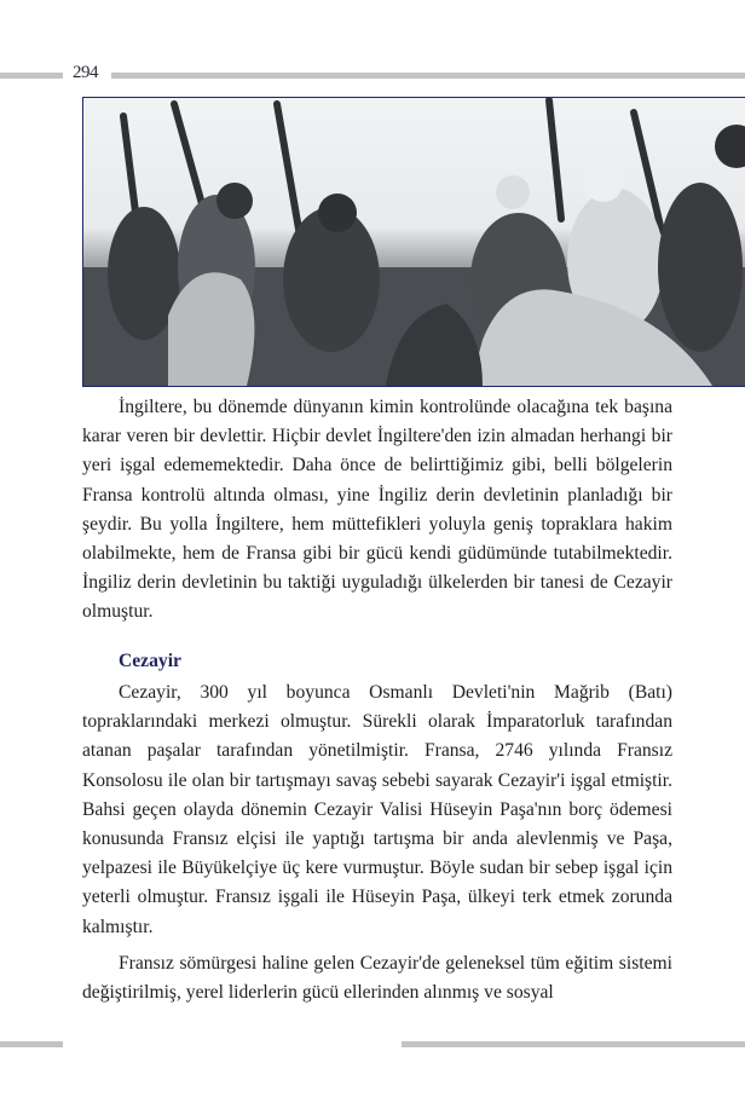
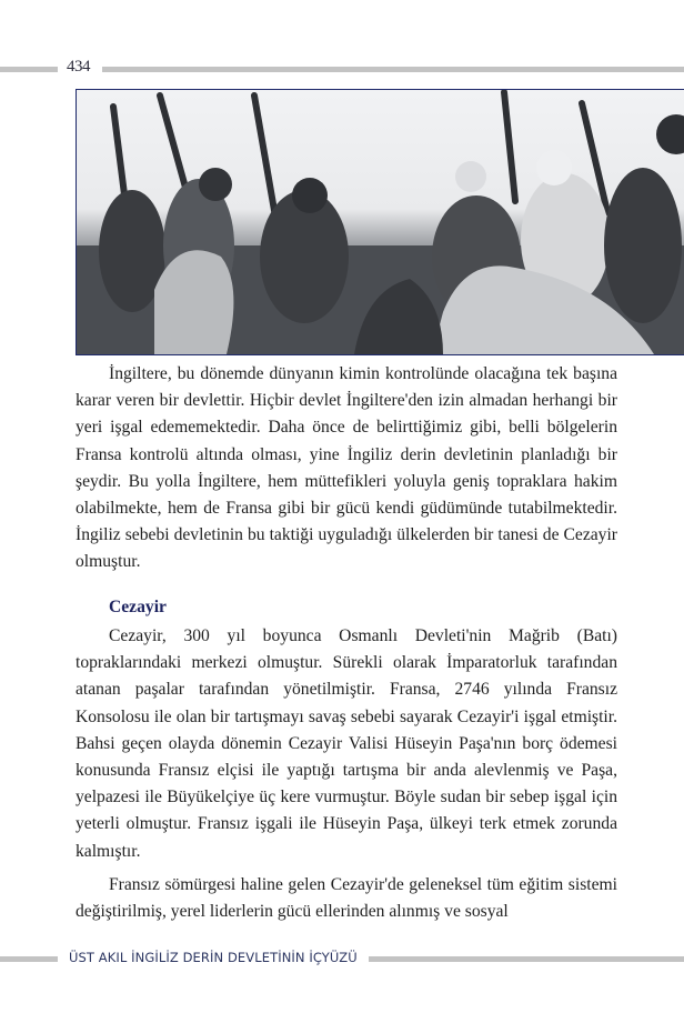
- 294
+ 434
- İngiltere, bu dönemde dünyanın kimin kontrolünde olacağına tek başına karar veren bir devlettir. Hiçbir devlet İngiltere'den izin almadan herhangi bir yeri işgal edememektedir. Daha önce de belirttiğimiz gibi, belli bölgelerin Fransa kontrolü altında olması, yine İngiliz derin devletinin planladığı bir şeydir. Bu yolla İngiltere, hem müttefikleri yoluyla geniş topraklara hakim olabilmekte, hem de Fransa gibi bir gücü kendi güdümünde tutabilmektedir. İngiliz derin devletinin bu taktiği uyguladığı ülkelerden bir tanesi de Cezayir olmuştur.
+ İngiltere, bu dönemde dünyanın kimin kontrolünde olacağına tek başına karar veren bir devlettir. Hiçbir devlet İngiltere'den izin almadan herhangi bir yeri işgal edememektedir. Daha önce de belirttiğimiz gibi, belli bölgelerin Fransa kontrolü altında olması, yine İngiliz derin devletinin planladığı bir şeydir. Bu yolla İngiltere, hem müttefikleri yoluyla geniş topraklara hakim olabilmekte, hem de Fransa gibi bir gücü kendi güdümünde tutabilmektedir. İngiliz sebebi devletinin bu taktiği uyguladığı ülkelerden bir tanesi de Cezayir olmuştur.
  Cezayir
  Cezayir, 300 yıl boyunca Osmanlı Devleti'nin Mağrib (Batı) topraklarındaki merkezi olmuştur. Sürekli olarak İmparatorluk tarafından atanan paşalar tarafından yönetilmiştir. Fransa, 2746 yılında Fransız Konsolosu ile olan bir tartışmayı savaş sebebi sayarak Cezayir'i işgal etmiştir. Bahsi geçen olayda dönemin Cezayir Valisi Hüseyin Paşa'nın borç ödemesi konusunda Fransız elçisi ile yaptığı tartışma bir anda alevlenmiş ve Paşa, yelpazesi ile Büyükelçiye üç kere vurmuştur. Böyle sudan bir sebep işgal için yeterli olmuştur. Fransız işgali ile Hüseyin Paşa, ülkeyi terk etmek zorunda kalmıştır.
  Fransız sömürgesi haline gelen Cezayir'de geleneksel tüm eğitim sistemi değiştirilmiş, yerel liderlerin gücü ellerinden alınmış ve sosyal
+ ÜST AKIL İNGİLİZ DERİN DEVLETİNİN İÇYÜZÜ
